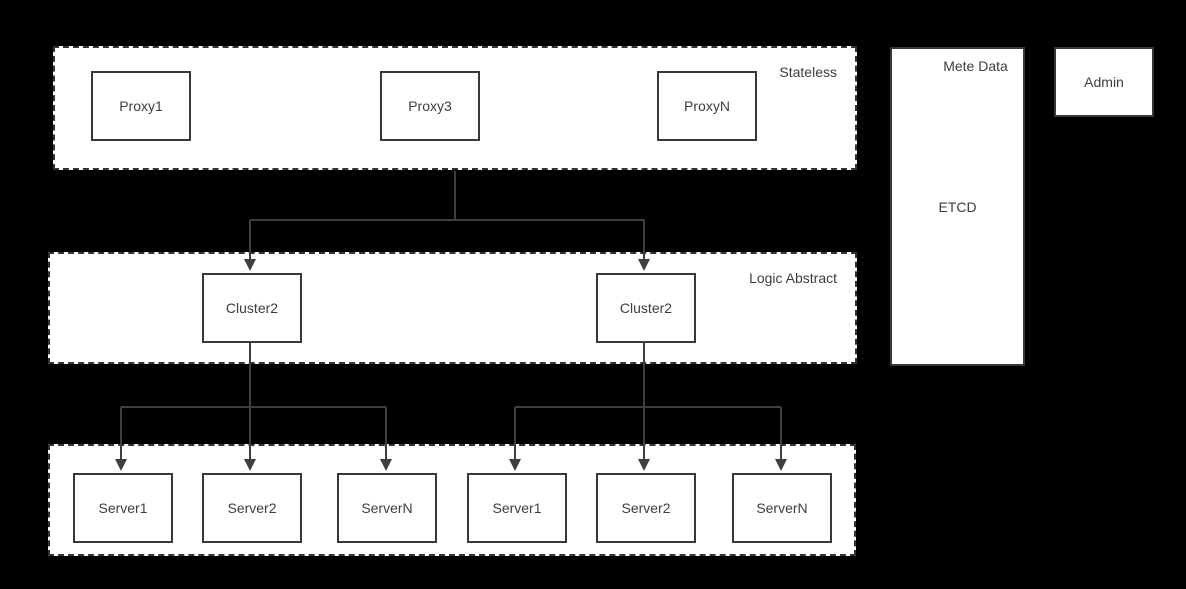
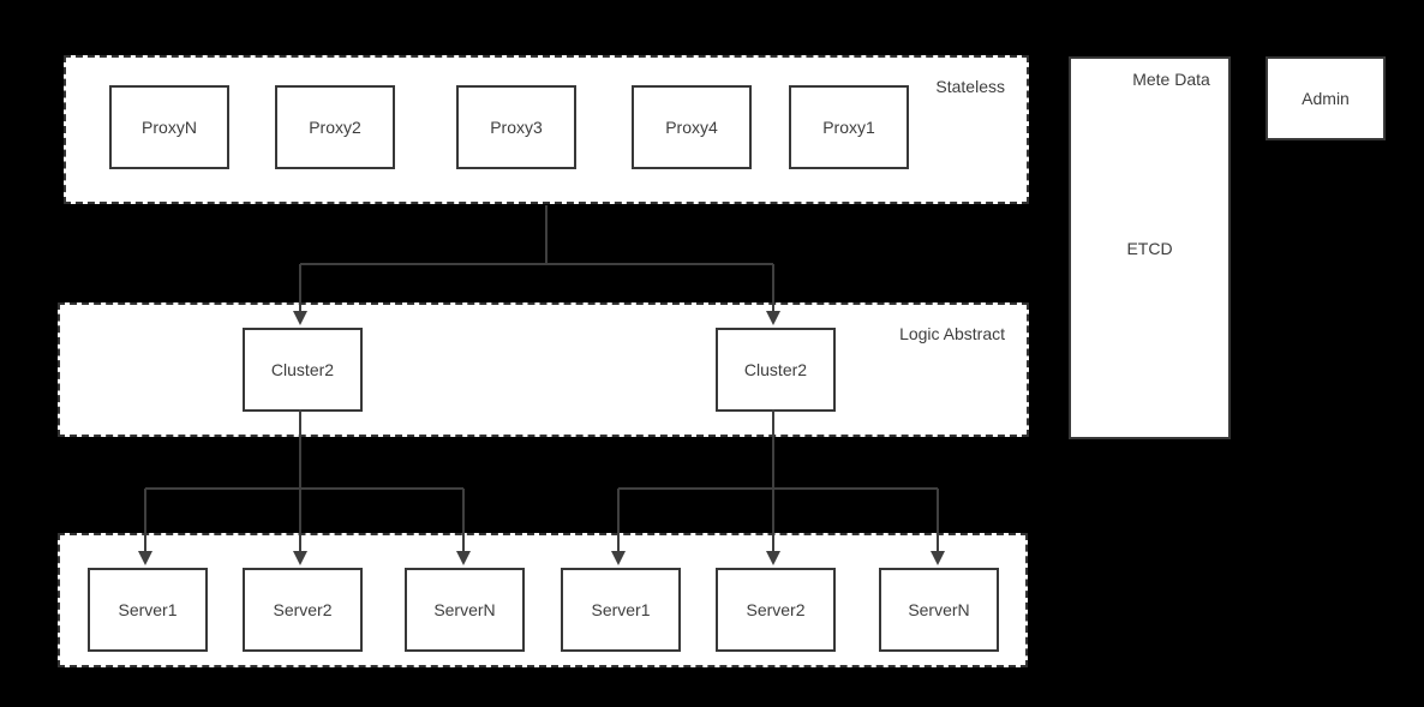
  Stateless
- Proxy1
+ ProxyN
+ Proxy2
  Proxy3
+ Proxy4
- ProxyN
+ Proxy1
  Logic Abstract
  Cluster2
  Cluster2
  Server1
  Server2
  ServerN
  Server1
  Server2
  ServerN
  Mete Data
  ETCD
  Admin
